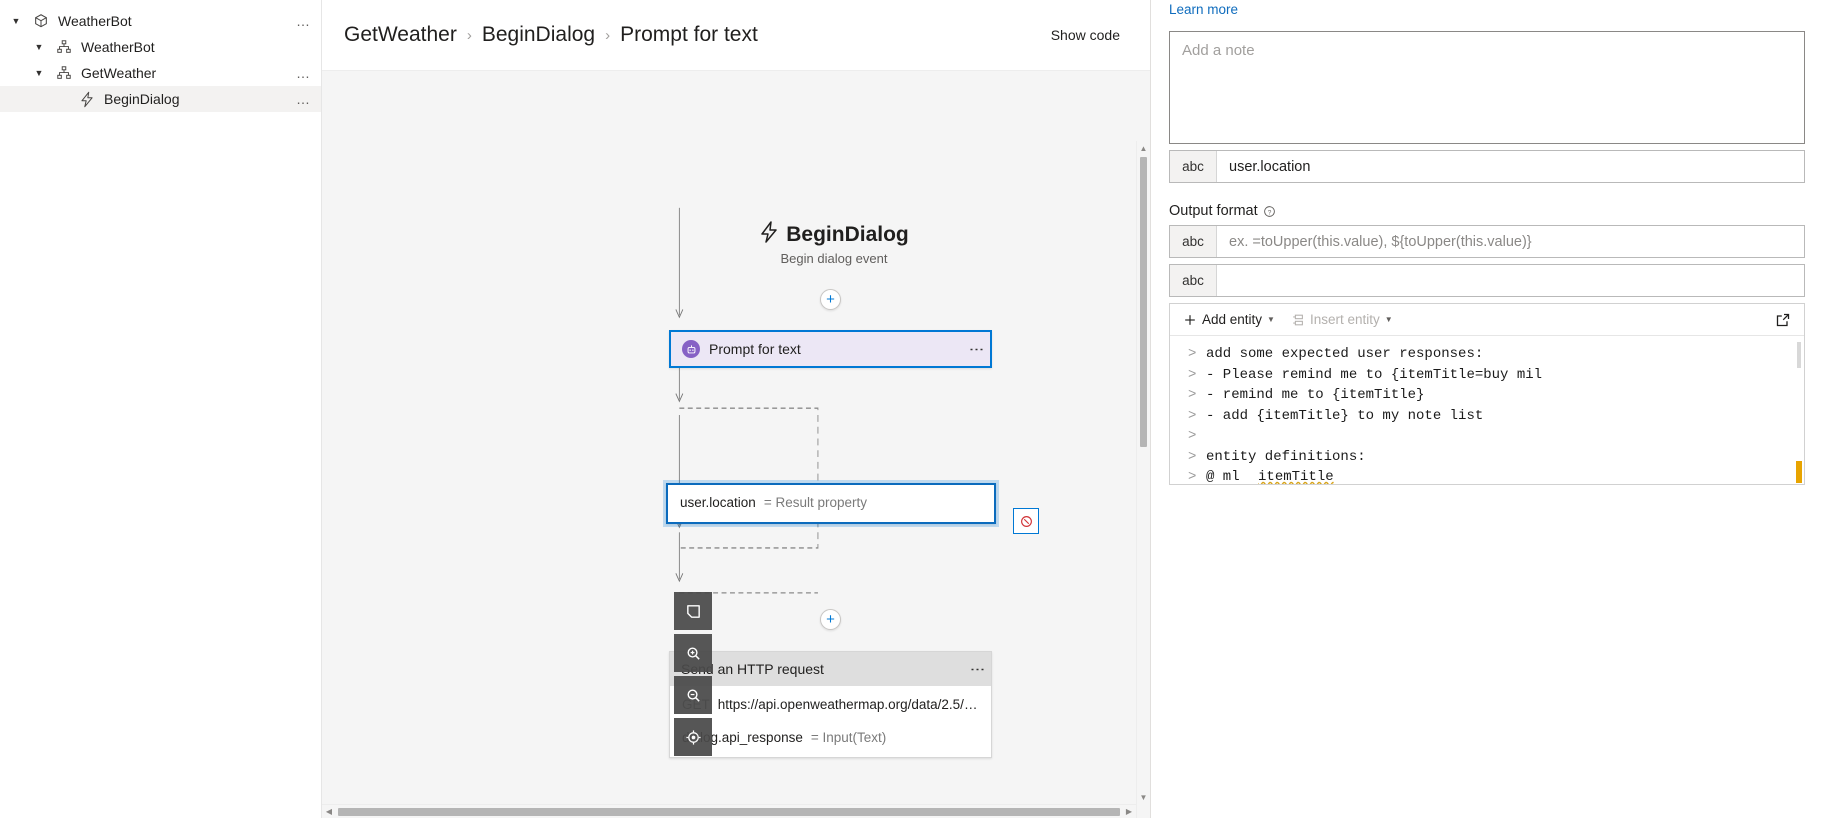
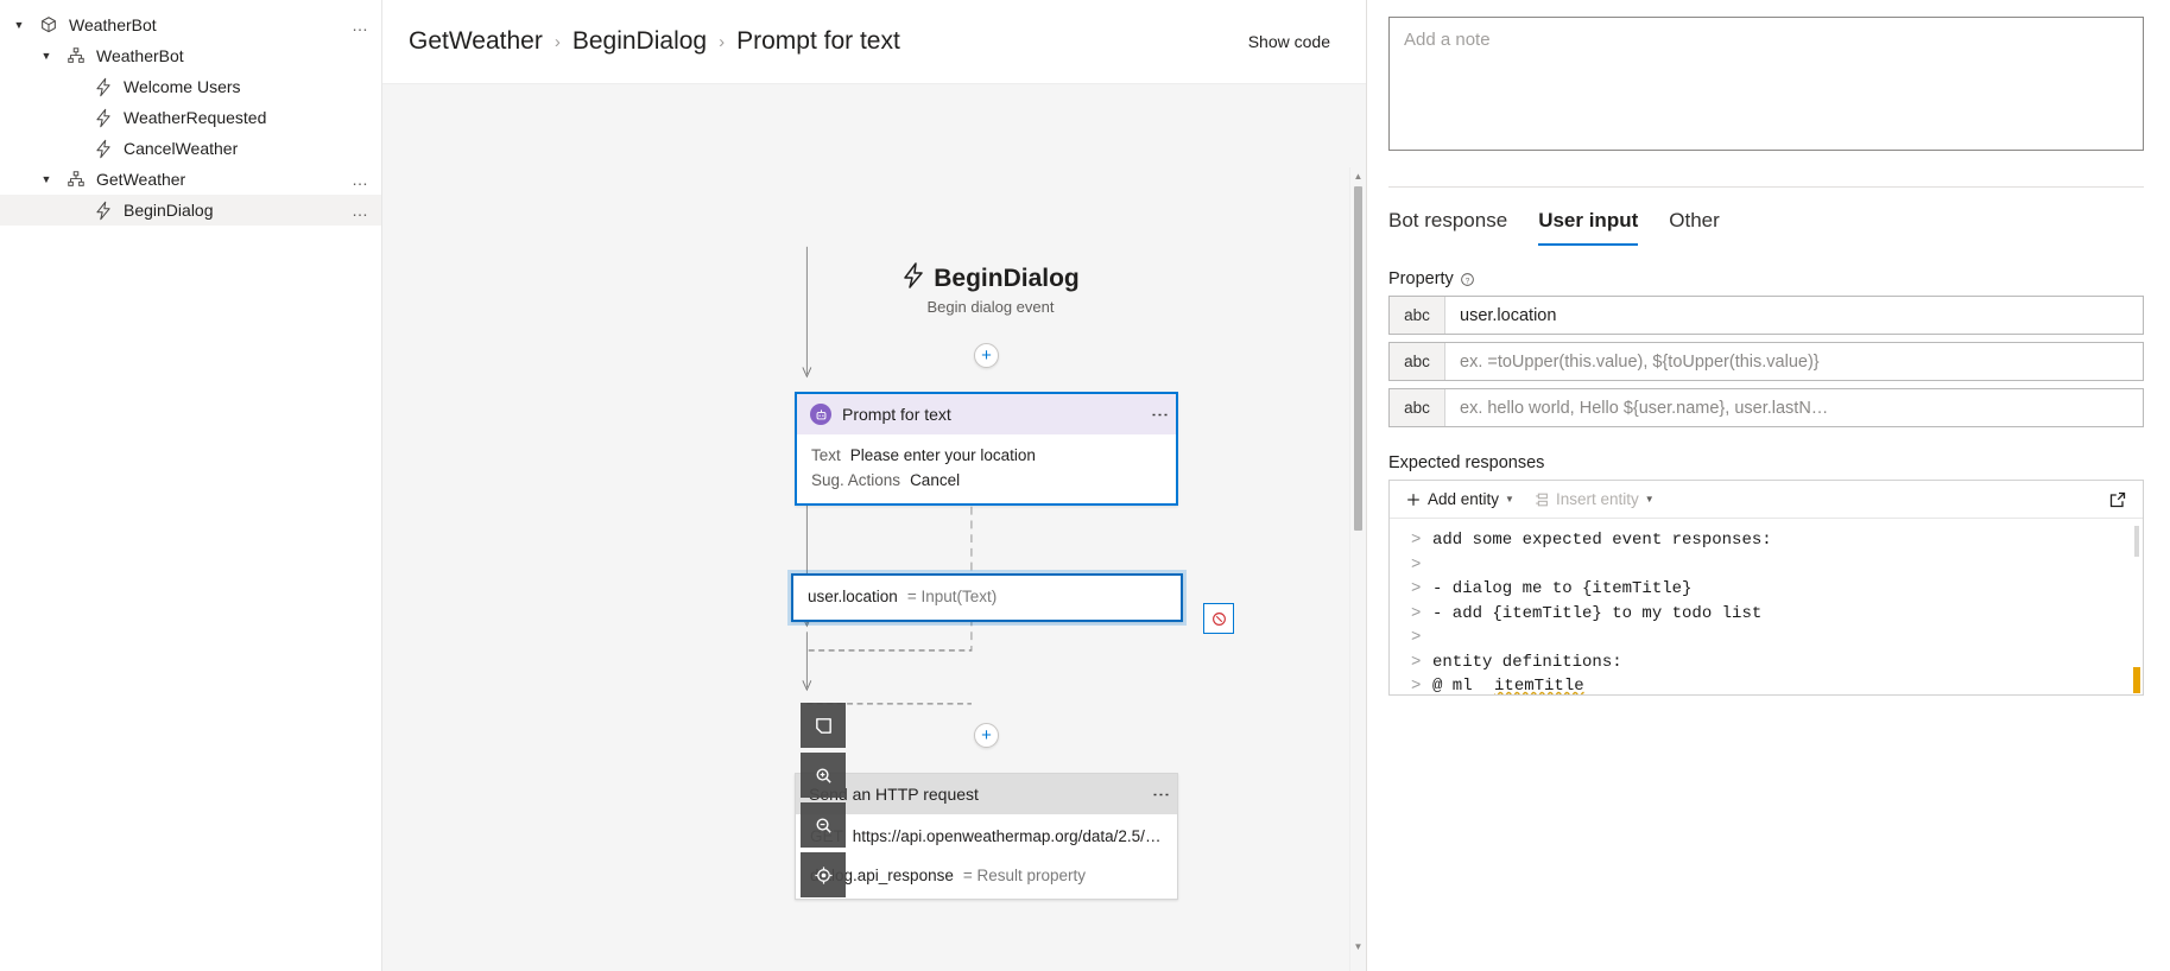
  ▼
  WeatherBot
  …
  ▼
  WeatherBot
+ Welcome Users
+ WeatherRequested
+ CancelWeather
  ▼
  GetWeather
  …
  BeginDialog
  …
  GetWeather
  ›
  BeginDialog
  ›
  Prompt for text
  Show code
  BeginDialog
  Begin dialog event
  +
  +
  Prompt for text
+ Text
+ Please enter your location
+ Sug. Actions
+ Cancel
  user.location
- = Result property
+ = Input(Text)
  an HTTP request
  https://api.openweathermap.org/data/2.5/we
  g.api_response
- = Input(Text)
+ = Result property
  ▲
  ▼
- ◀
- ▶
- Learn more
  Add a note
+ Bot response
+ User input
+ Other
+ Property
  abc
  user.location
- Output format
  abc
  ex. =toUpper(this.value), ${toUpper(this.value)}
  abc
+ ex. hello world, Hello ${user.name}, user.lastN…
+ Expected responses
  Add entity
  ▼
  Insert entity
  ▼
  >
- add some expected user responses:
+ add some expected event responses:
  >
- - Please remind me to {itemTitle=buy mil
  >
- - remind me to {itemTitle}
+ - dialog me to {itemTitle}
  >
- - add {itemTitle} to my note list
+ - add {itemTitle} to my todo list
  >
  >
  entity definitions:
  >
  @ ml
  itemTitle
